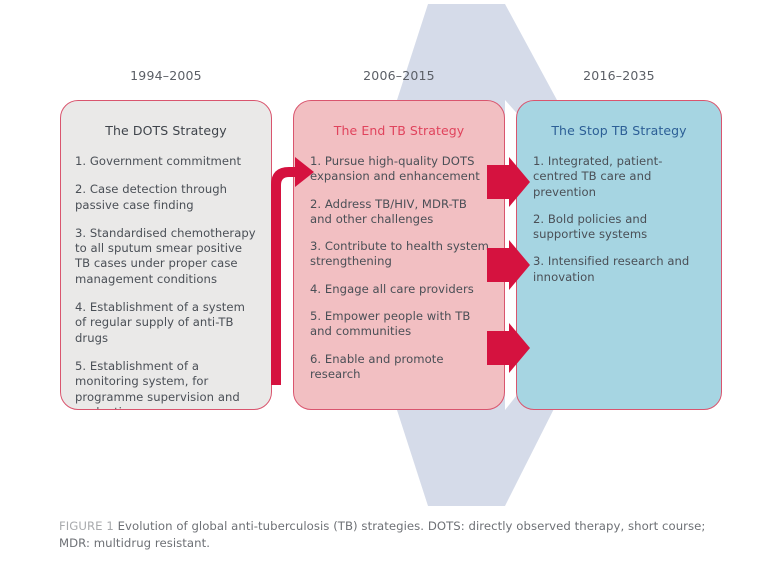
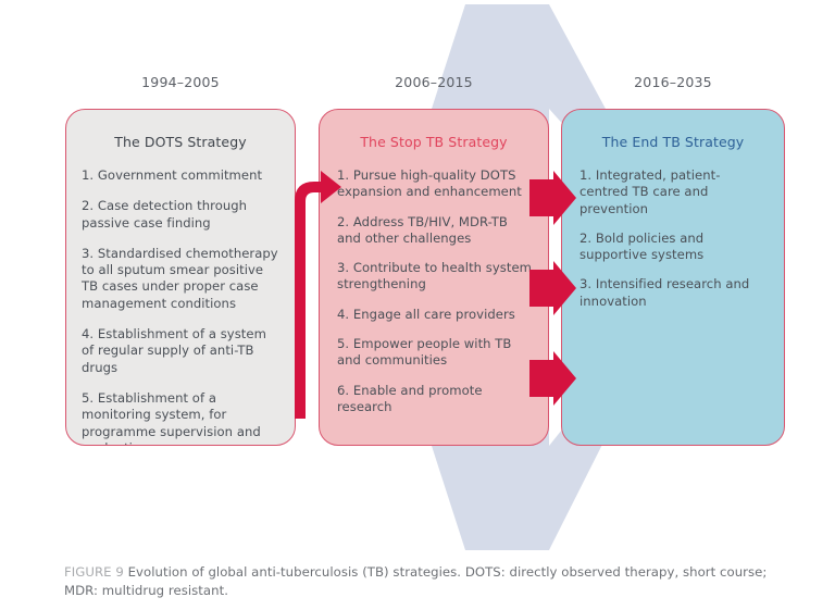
  1994–2005
  2006–2015
  2016–2035
  The DOTS Strategy
  1. Government commitment
  2. Case detection through passive case finding
  3. Standardised chemotherapy to all sputum smear positive TB cases under proper case management conditions
  4. Establishment of a system of regular supply of anti-TB drugs
  5. Establishment of a monitoring system, for programme supervision and
- The End TB Strategy
+ The Stop TB Strategy
  1. Pursue high-quality DOTS expansion and enhancement
  2. Address TB/HIV, MDR-TB and other challenges
  3. Contribute to health system strengthening
  4. Engage all care providers
  5. Empower people with TB and communities
  6. Enable and promote research
- The Stop TB Strategy
+ The End TB Strategy
  1. Integrated, patient-centred TB care and prevention
  2. Bold policies and supportive systems
  3. Intensified research and innovation
- FIGURE 1 Evolution of global anti-tuberculosis (TB) strategies. DOTS: directly observed therapy, short course; MDR: multidrug resistant.
+ FIGURE 9 Evolution of global anti-tuberculosis (TB) strategies. DOTS: directly observed therapy, short course; MDR: multidrug resistant.
